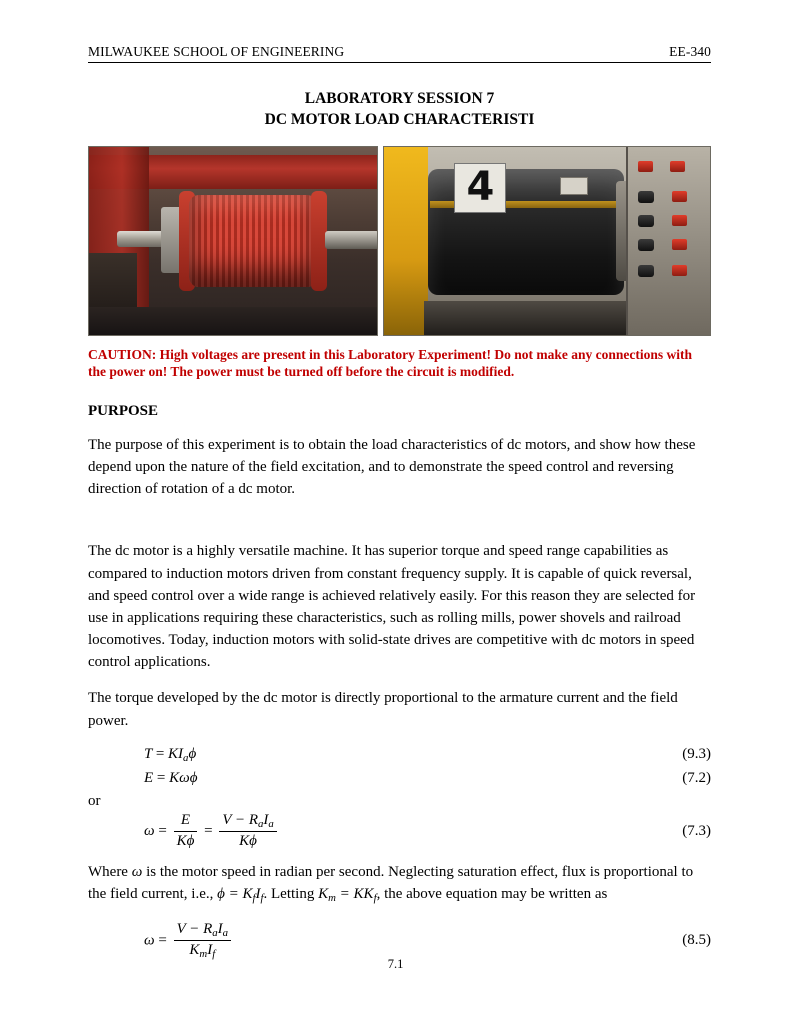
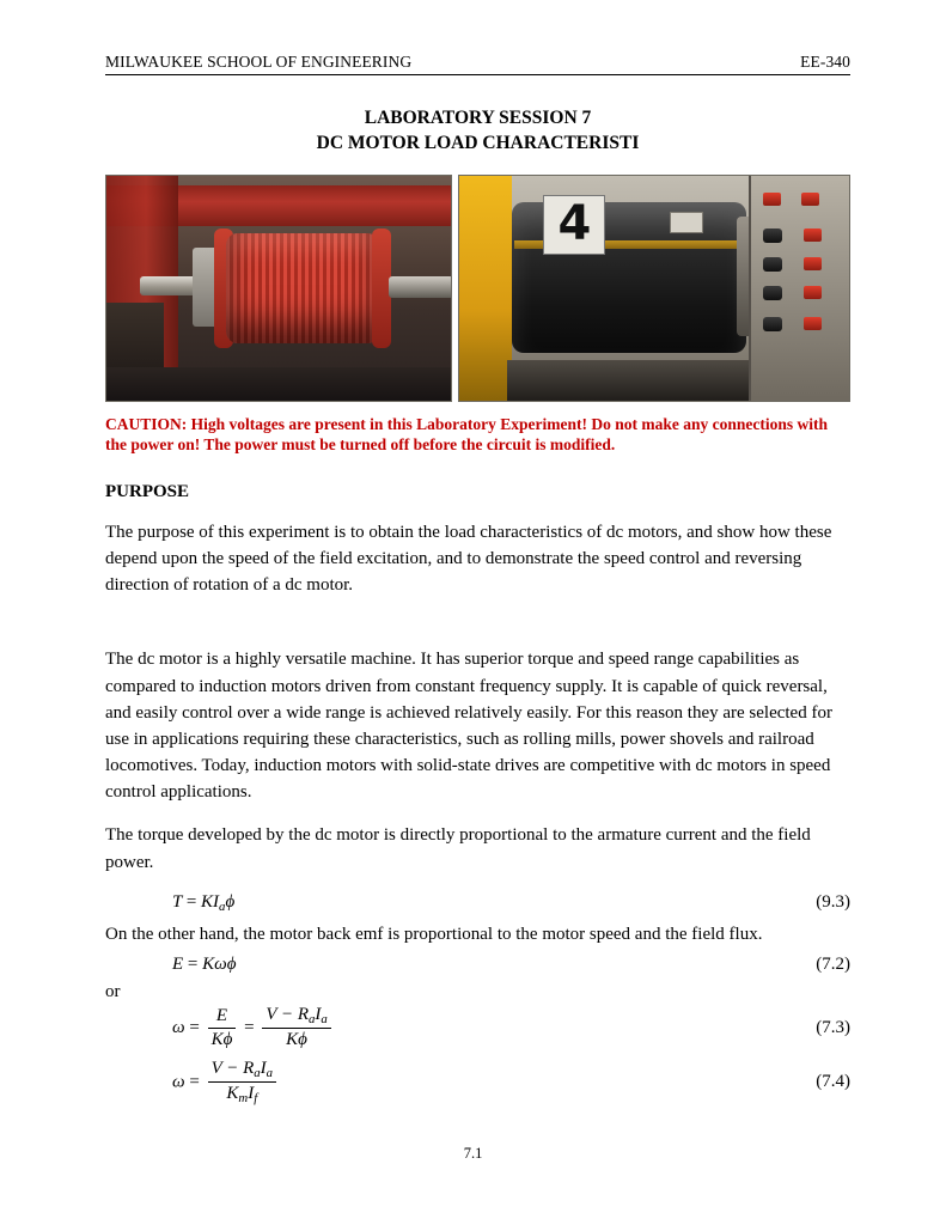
  MILWAUKEE SCHOOL OF ENGINEERING
  EE-340
  LABORATORY SESSION 7
  DC MOTOR LOAD CHARACTERISTI
  4
  CAUTION: High voltages are present in this Laboratory Experiment! Do not make any connections with the power on! The power must be turned off before the circuit is modified.
  PURPOSE
- The purpose of this experiment is to obtain the load characteristics of dc motors, and show how these depend upon the nature of the field excitation, and to demonstrate the speed control and reversing direction of rotation of a dc motor.
+ The purpose of this experiment is to obtain the load characteristics of dc motors, and show how these depend upon the speed of the field excitation, and to demonstrate the speed control and reversing direction of rotation of a dc motor.
- The dc motor is a highly versatile machine. It has superior torque and speed range capabilities as compared to induction motors driven from constant frequency supply. It is capable of quick reversal, and speed control over a wide range is achieved relatively easily. For this reason they are selected for use in applications requiring these characteristics, such as rolling mills, power shovels and railroad locomotives. Today, induction motors with solid-state drives are competitive with dc motors in speed control applications.
+ The dc motor is a highly versatile machine. It has superior torque and speed range capabilities as compared to induction motors driven from constant frequency supply. It is capable of quick reversal, and easily control over a wide range is achieved relatively easily. For this reason they are selected for use in applications requiring these characteristics, such as rolling mills, power shovels and railroad locomotives. Today, induction motors with solid-state drives are competitive with dc motors in speed control applications.
  The torque developed by the dc motor is directly proportional to the armature current and the field power.
  T = KIaϕ
  (9.3)
+ On the other hand, the motor back emf is proportional to the motor speed and the field flux.
  E = Kωϕ
  (7.2)
  or
  ω =
  E
  Kϕ
  =
  V − RaIa
  Kϕ
  (7.3)
- Where ω is the motor speed in radian per second. Neglecting saturation effect, flux is proportional to the field current, i.e., ϕ = KfIf. Letting Km = KKf, the above equation may be written as
  ω =
  V − RaIa
  KmIf
- (8.5)
+ (7.4)
  7.1
